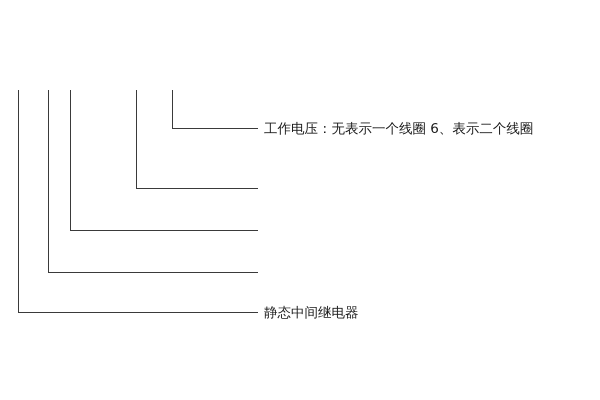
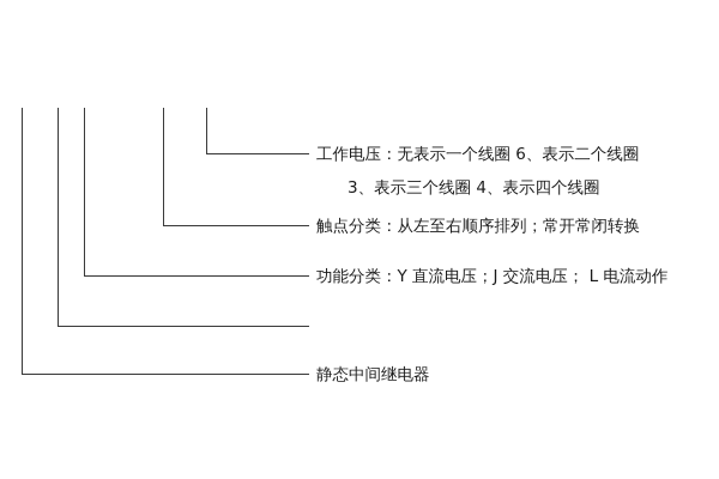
  工作电压：无表示一个线圈 6、表示二个线圈
+ 3、表示三个线圈 4、表示四个线圈
+ 触点分类：从左至右顺序排列；常开常闭转换
+ 功能分类：Y 直流电压；J 交流电压； L 电流动作
  静态中间继电器
